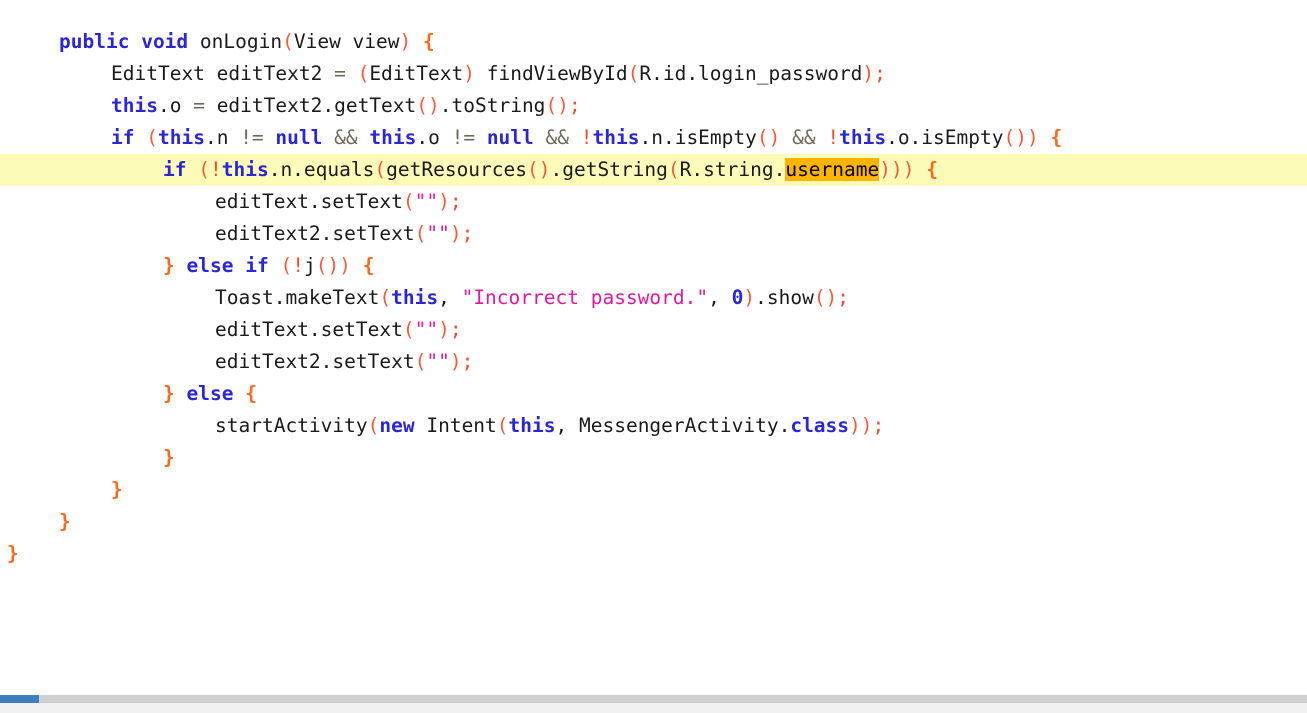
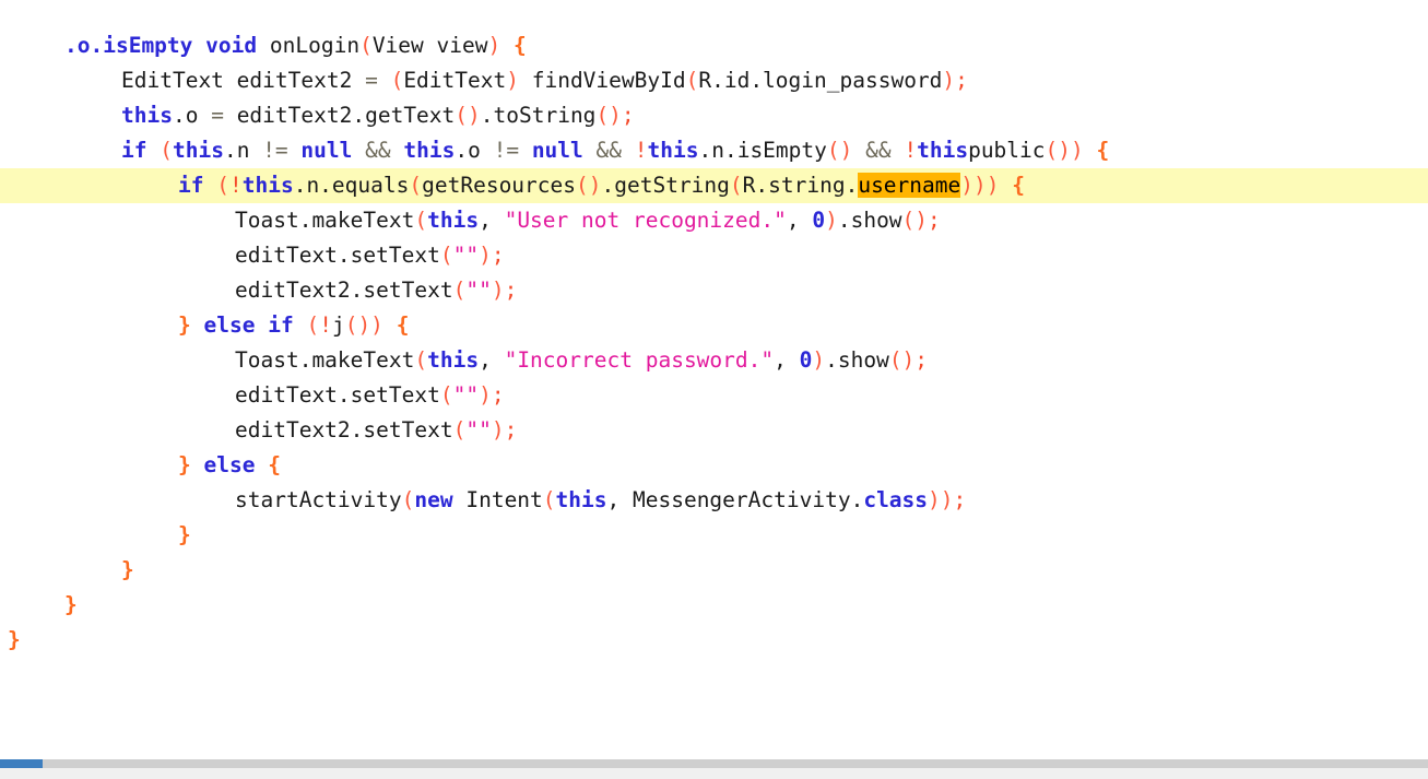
- public void onLogin(View view) {
+ .o.isEmpty void onLogin(View view) {
  EditText editText2 = (EditText) findViewById(R.id.login_password);
  this.o = editText2.getText().toString();
- if (this.n != null && this.o != null && !this.n.isEmpty() && !this.o.isEmpty()) {
+ if (this.n != null && this.o != null && !this.n.isEmpty() && !thispublic()) {
  if (!this.n.equals(getResources().getString(R.string.username))) {
+ Toast.makeText(this, "User not recognized.", 0).show();
  editText.setText("");
  editText2.setText("");
  } else if (!j()) {
  Toast.makeText(this, "Incorrect password.", 0).show();
  editText.setText("");
  editText2.setText("");
  } else {
  startActivity(new Intent(this, MessengerActivity.class));
  }
  }
  }
  }
